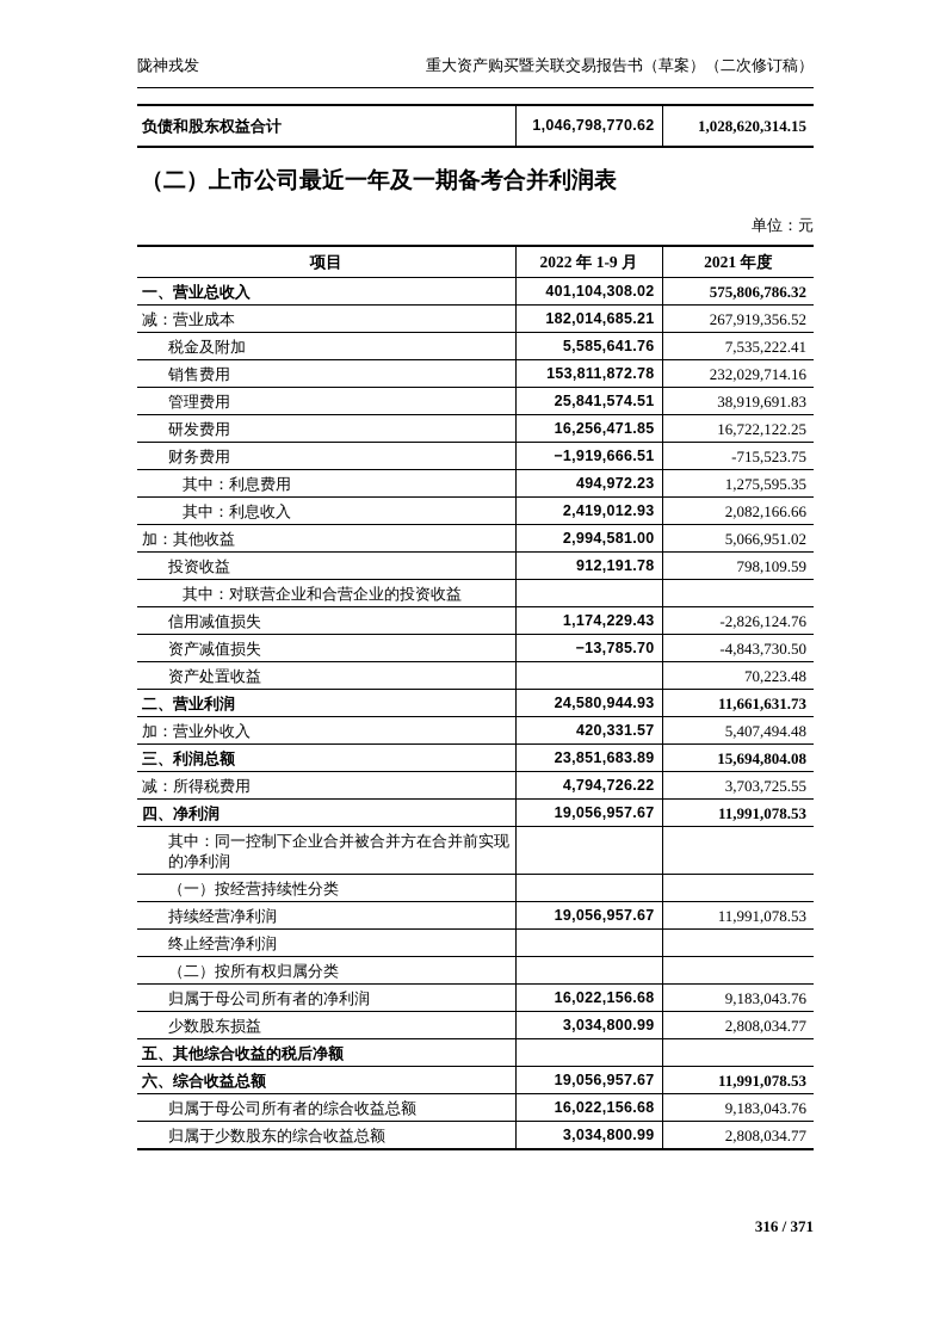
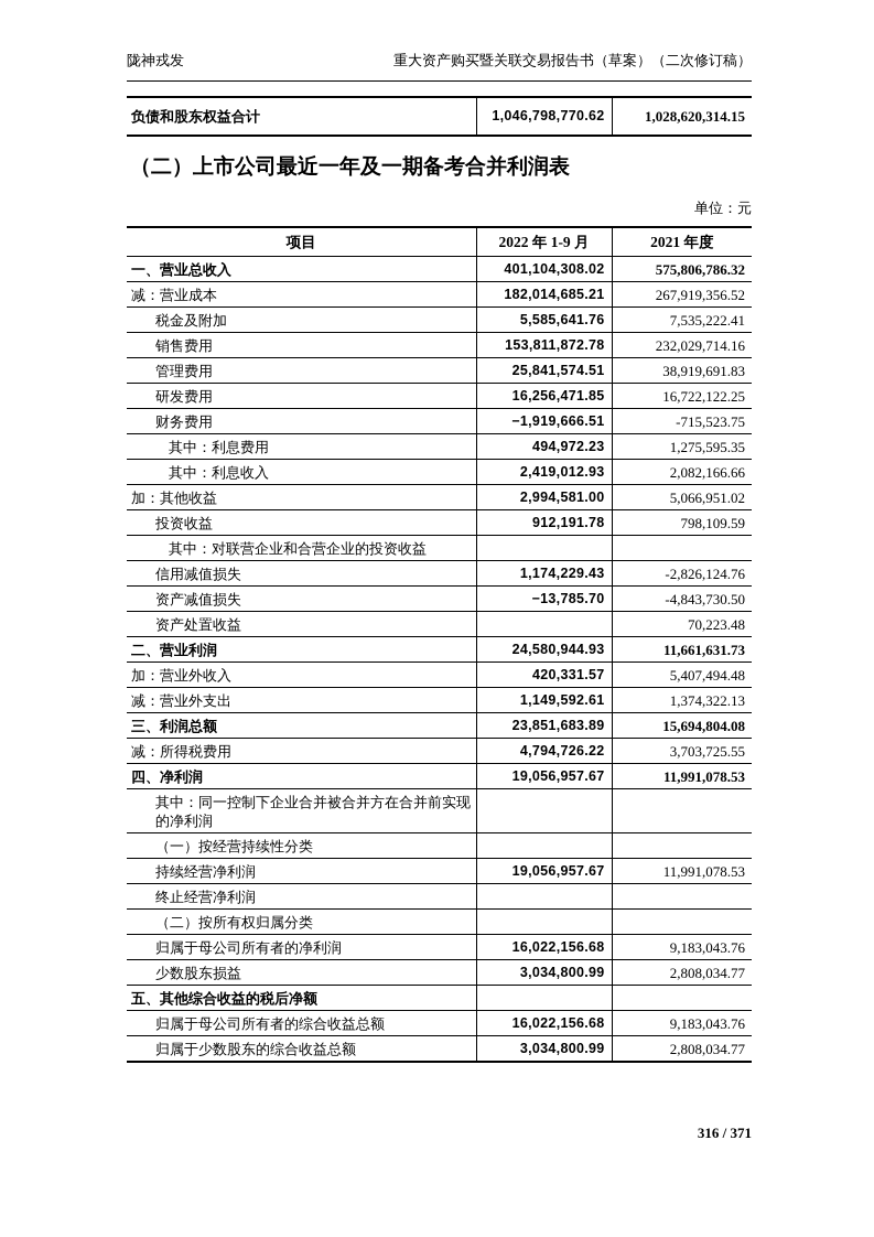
  陇神戎发
  重大资产购买暨关联交易报告书（草案）（二次修订稿）
  负债和股东权益合计	1,046,798,770.62	1,028,620,314.15
  （二）上市公司最近一年及一期备考合并利润表
  单位：元
  项目	2022 年 1-9 月	2021 年度
  一、营业总收入	401,104,308.02	575,806,786.32
  减：营业成本	182,014,685.21	267,919,356.52
  税金及附加	5,585,641.76	7,535,222.41
  销售费用	153,811,872.78	232,029,714.16
  管理费用	25,841,574.51	38,919,691.83
  研发费用	16,256,471.85	16,722,122.25
  财务费用	−1,919,666.51	-715,523.75
  其中：利息费用	494,972.23	1,275,595.35
  其中：利息收入	2,419,012.93	2,082,166.66
  加：其他收益	2,994,581.00	5,066,951.02
  投资收益	912,191.78	798,109.59
  其中：对联营企业和合营企业的投资收益
  信用减值损失	1,174,229.43	-2,826,124.76
  资产减值损失	−13,785.70	-4,843,730.50
  资产处置收益		70,223.48
  二、营业利润	24,580,944.93	11,661,631.73
  加：营业外收入	420,331.57	5,407,494.48
+ 减：营业外支出	1,149,592.61	1,374,322.13
  三、利润总额	23,851,683.89	15,694,804.08
  减：所得税费用	4,794,726.22	3,703,725.55
  四、净利润	19,056,957.67	11,991,078.53
  其中：同一控制下企业合并被合并方在合并前实现的净利润
  （一）按经营持续性分类
  持续经营净利润	19,056,957.67	11,991,078.53
  终止经营净利润
  （二）按所有权归属分类
  归属于母公司所有者的净利润	16,022,156.68	9,183,043.76
  少数股东损益	3,034,800.99	2,808,034.77
  五、其他综合收益的税后净额
- 六、综合收益总额	19,056,957.67	11,991,078.53
  归属于母公司所有者的综合收益总额	16,022,156.68	9,183,043.76
  归属于少数股东的综合收益总额	3,034,800.99	2,808,034.77
  316 / 371
